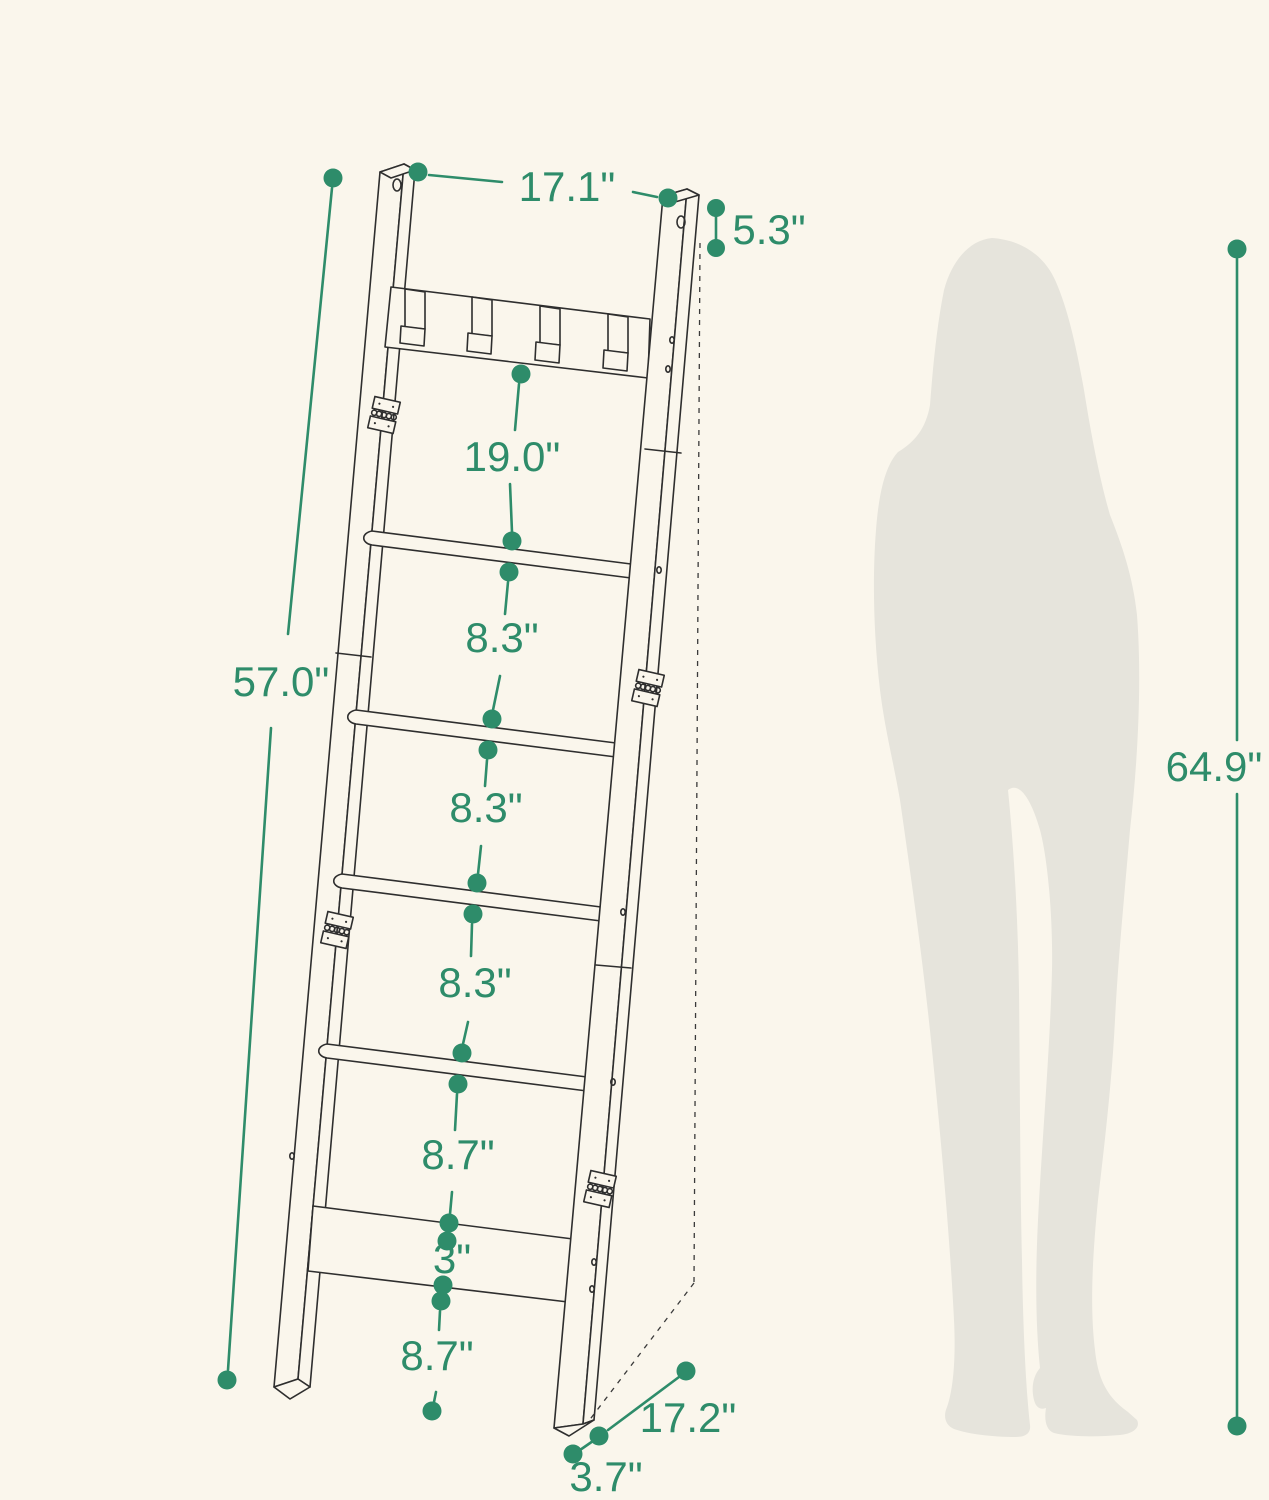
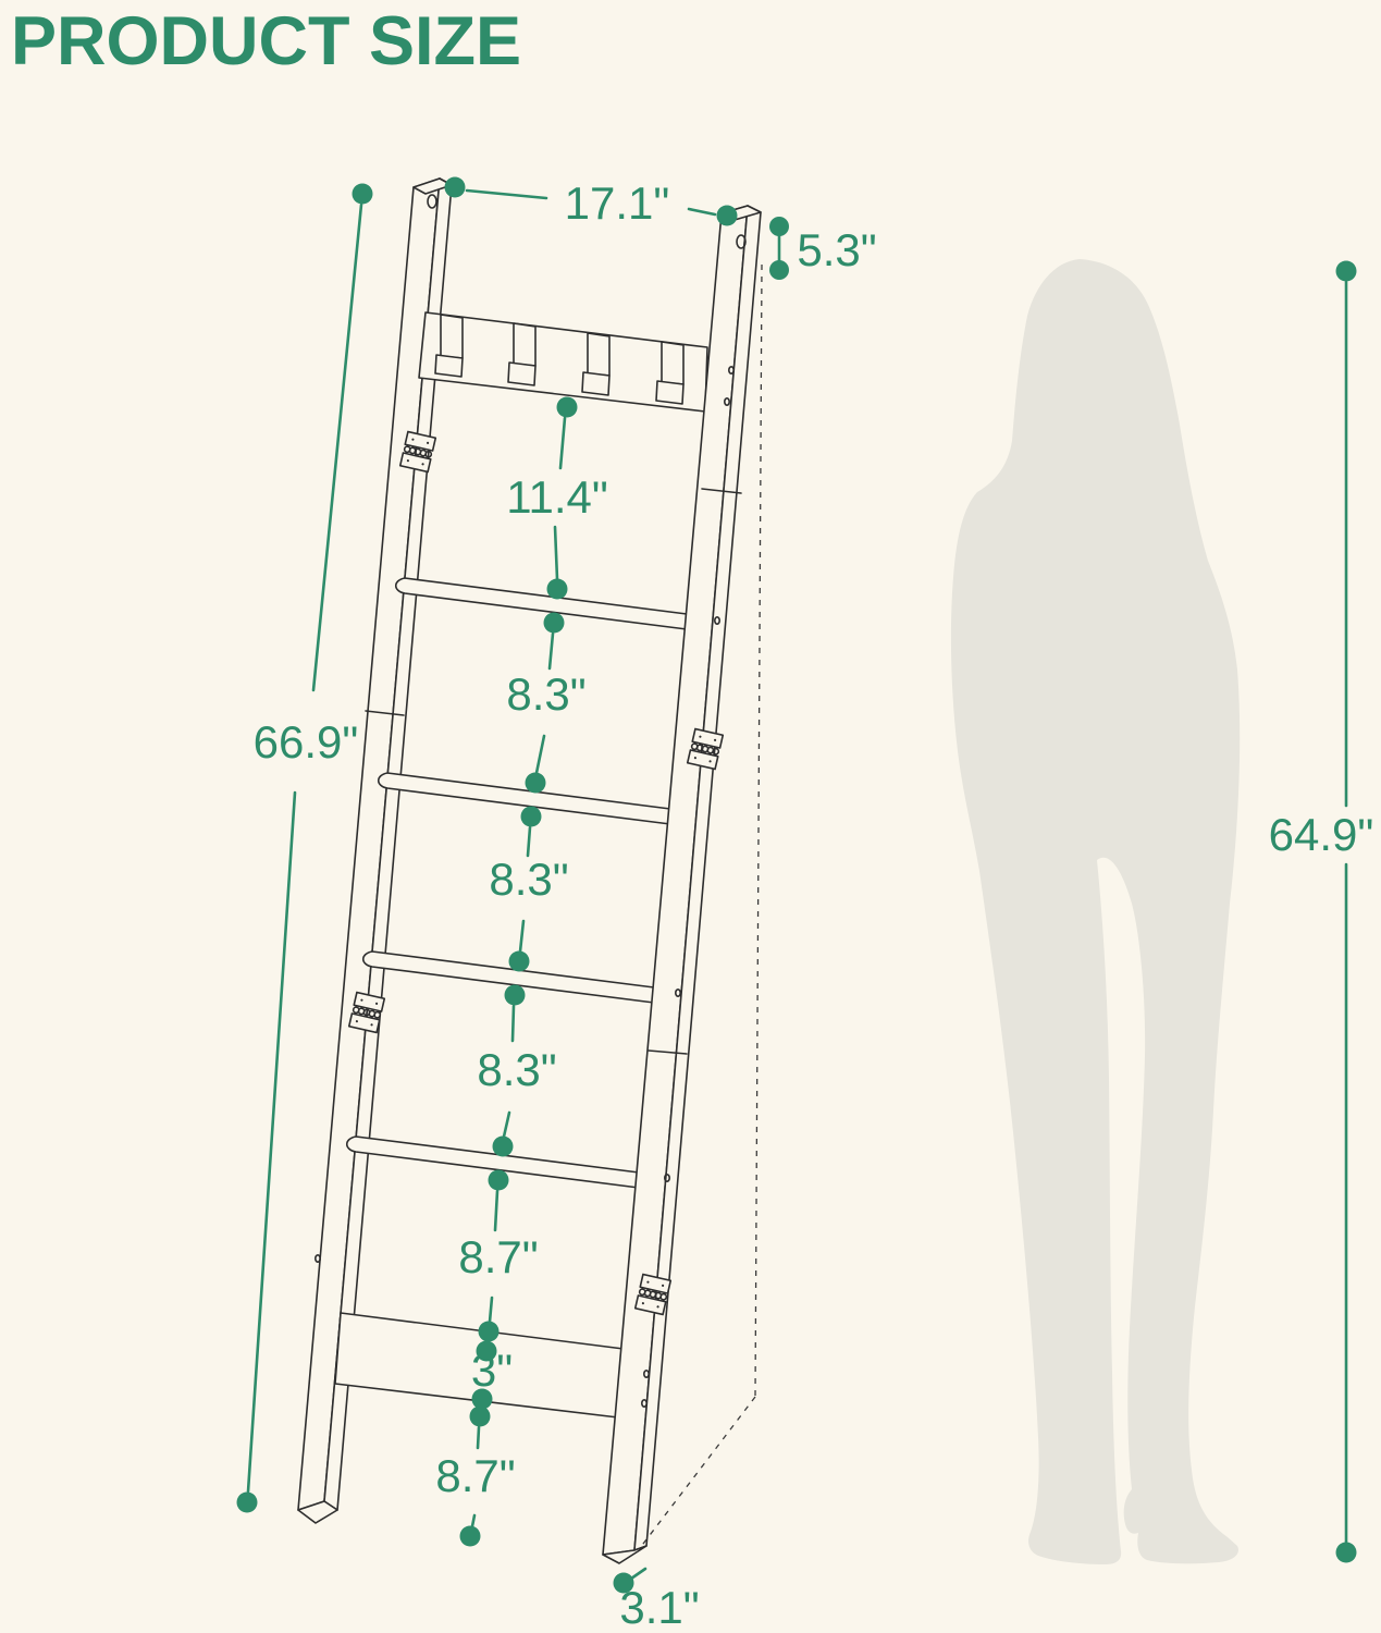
+ PRODUCT SIZE
  17.1"
  5.3"
- 19.0"
+ 11.4"
  8.3"
  8.3"
  8.3"
  8.7"
  3"
  8.7"
- 57.0"
+ 66.9"
  64.9"
- 17.2"
- 3.7"
+ 3.1"
